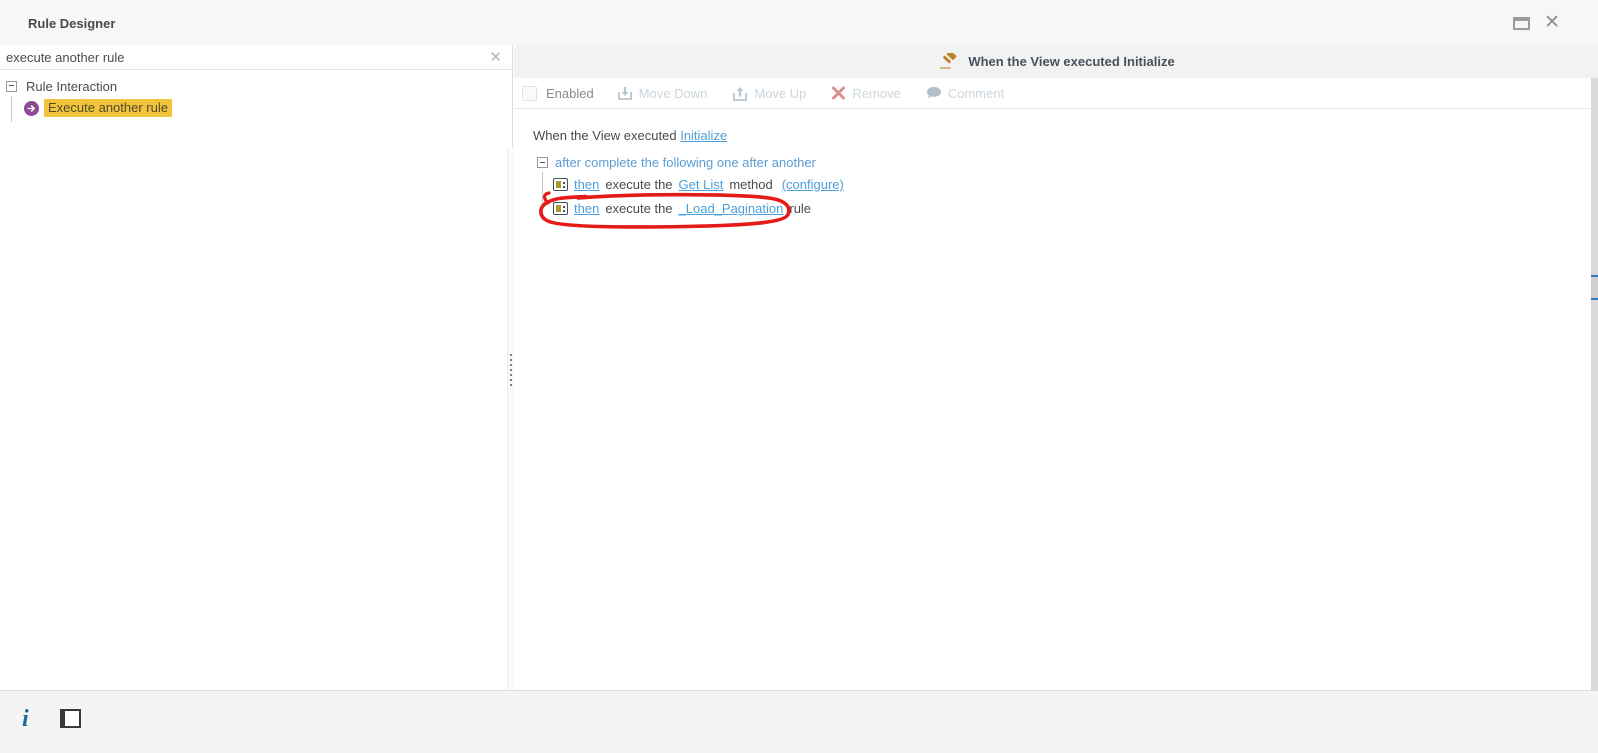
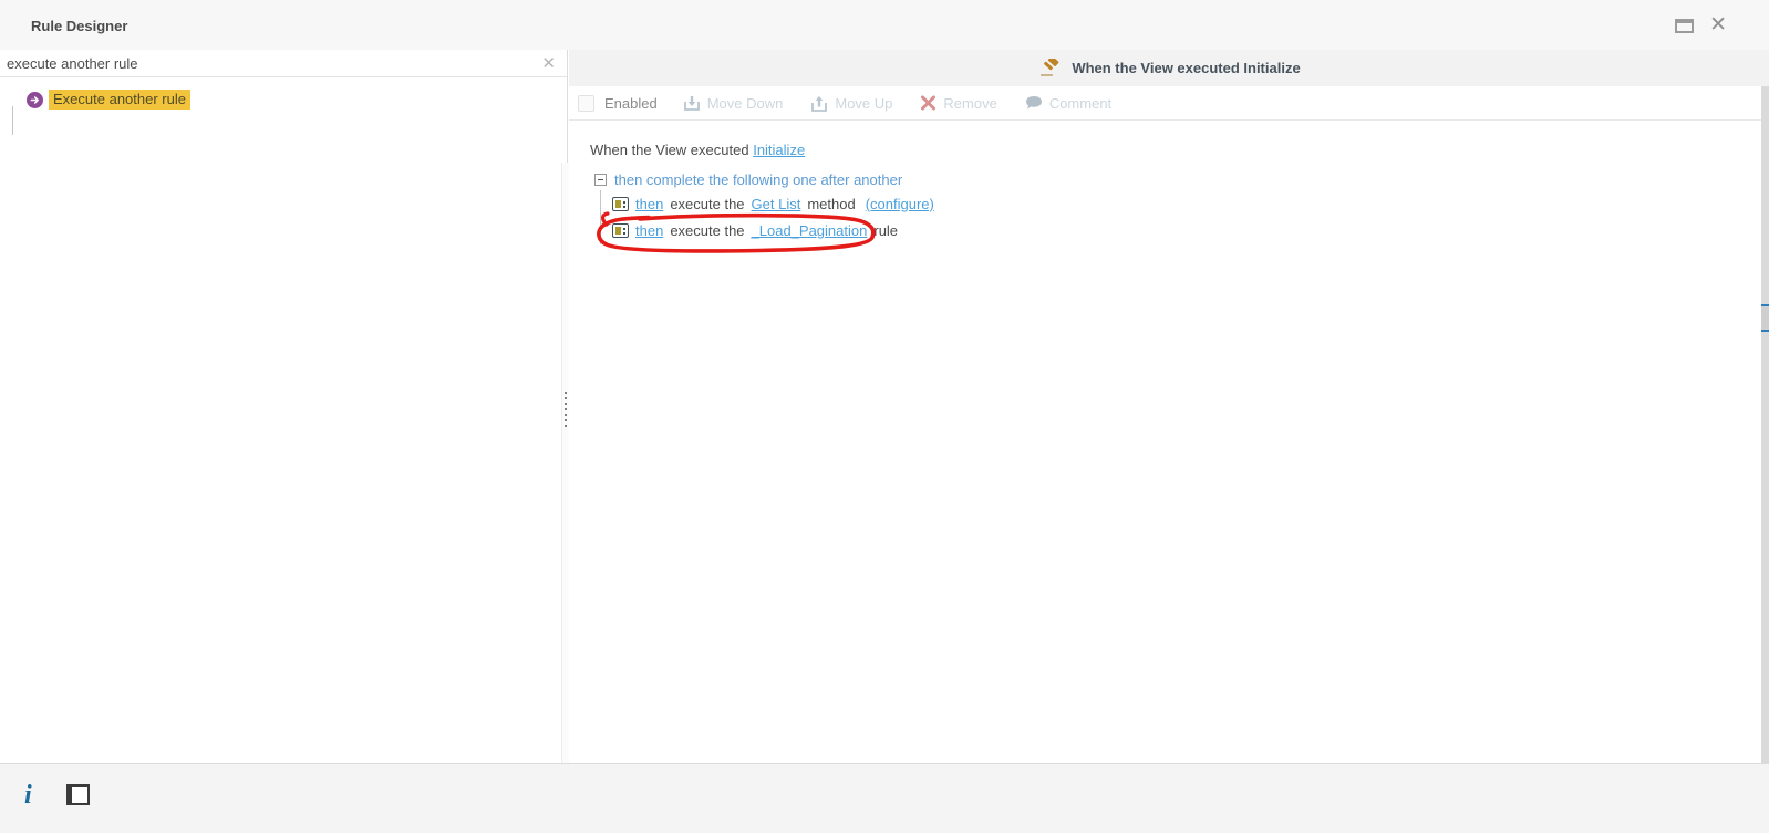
  Rule Designer
  ✕
  execute another rule
  ✕
- Rule Interaction
  Execute another rule
  When the View executed Initialize
  Enabled
  Move Down
  Move Up
  Remove
  Comment
  When the View executed Initialize
- after complete the following one after another
+ then complete the following one after another
  then
  execute the
  Get List
  method
  (configure)
  then
  execute the
  _Load_Pagination
  rule
  i
